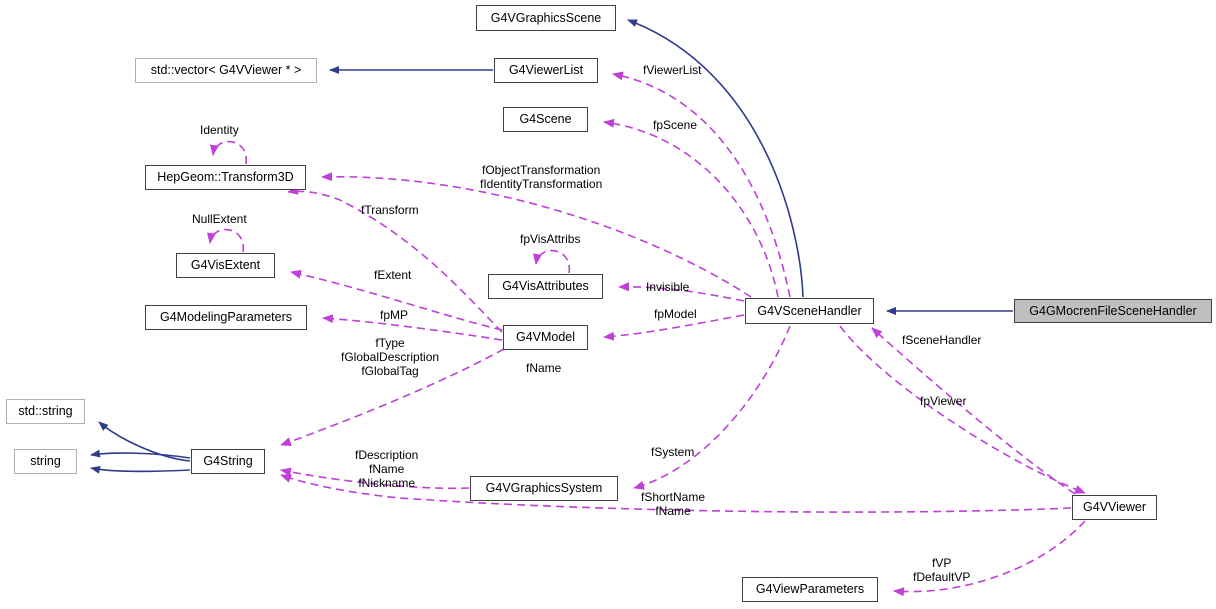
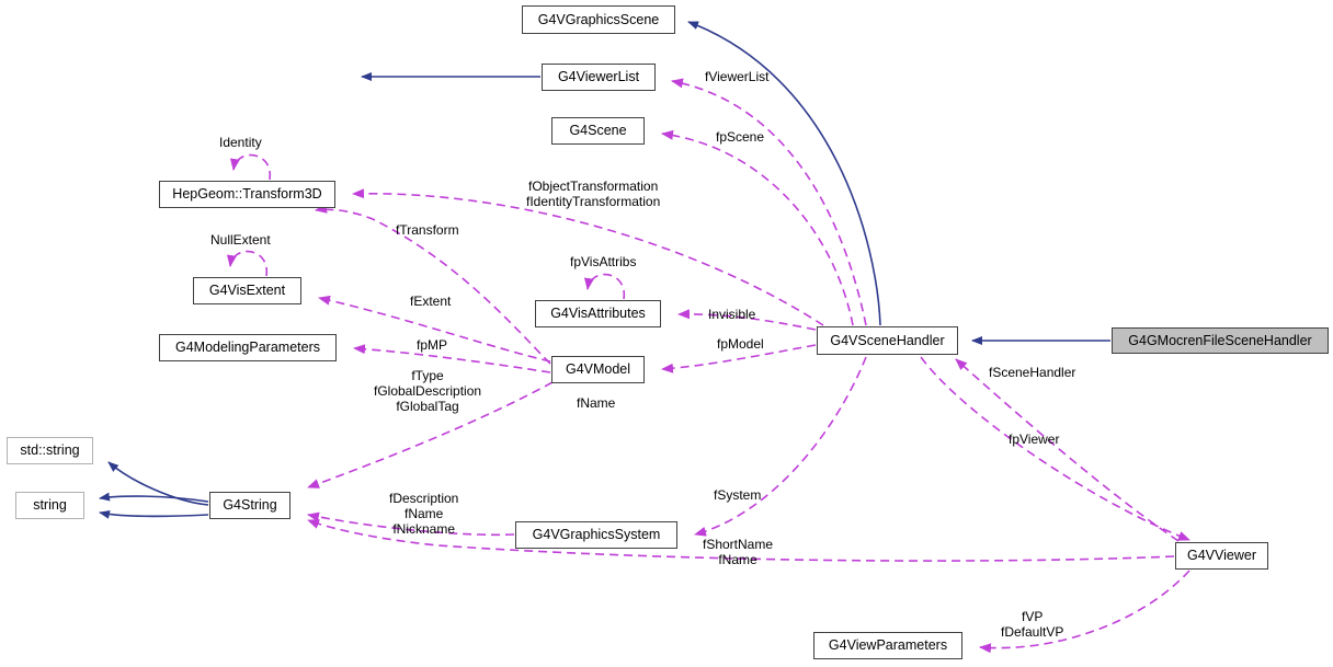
  G4VGraphicsScene
- std::vector< G4VViewer * >
  G4ViewerList
  G4Scene
  HepGeom::Transform3D
  G4VisExtent
  G4VisAttributes
  G4VSceneHandler
  G4GMocrenFileSceneHandler
  G4ModelingParameters
  G4VModel
  std::string
  string
  G4String
  G4VGraphicsSystem
  G4VViewer
  G4ViewParameters
  fViewerList
  fpScene
  Identity
  fObjectTransformation
  fIdentityTransformation
  fTransform
  NullExtent
  fpVisAttribs
  fExtent
  Invisible
  fpMP
  fpModel
  fSceneHandler
  fType
  fGlobalDescription
  fGlobalTag
  fName
  fpViewer
  fDescription
  fName
  fNickname
  fSystem
  fShortName
  fName
  fVP
  fDefaultVP
